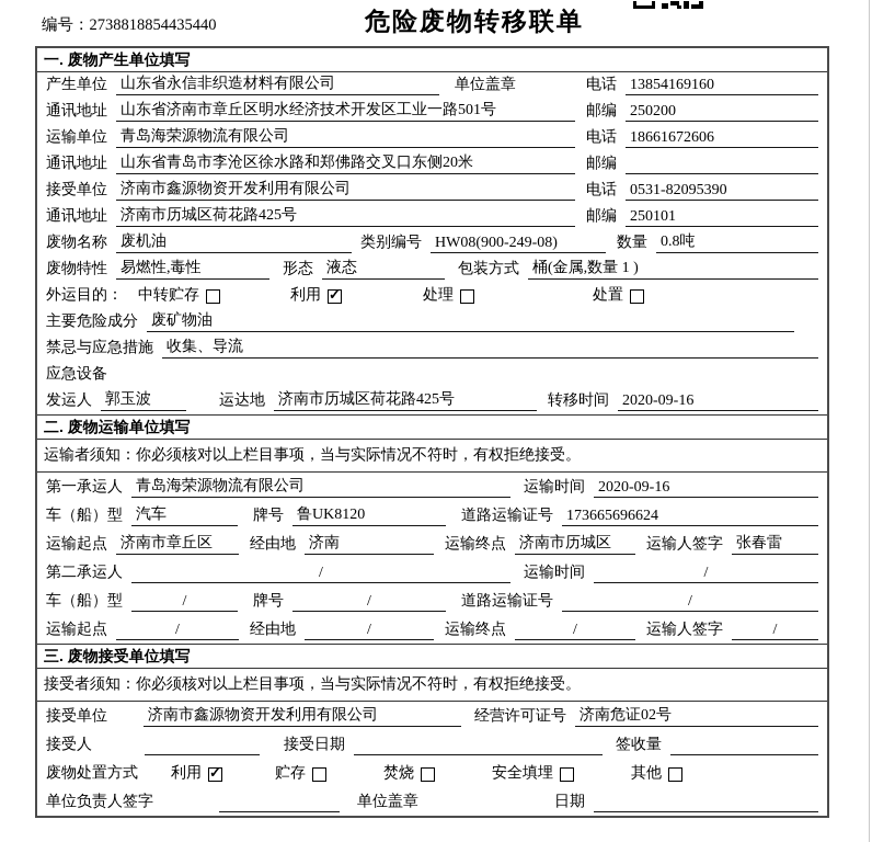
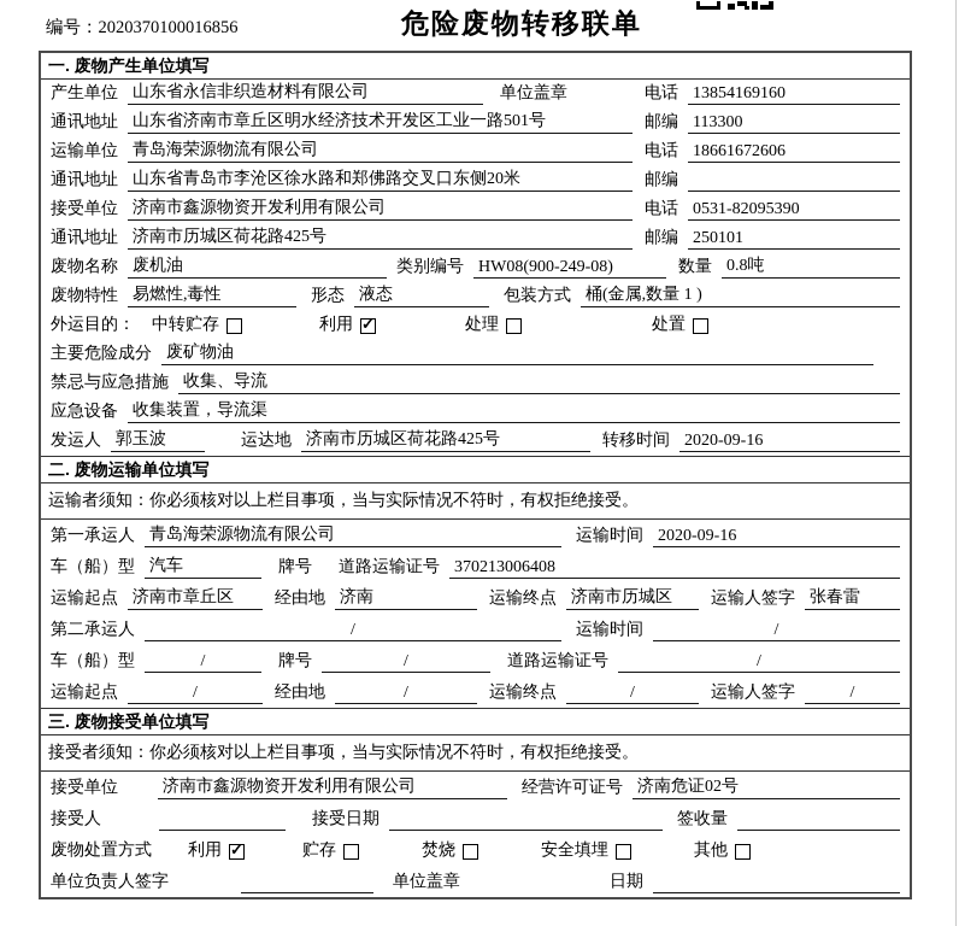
- 编号：2738818854435440
+ 编号：2020370100016856
  危险废物转移联单
  一. 废物产生单位填写
  产生单位
  山东省永信非织造材料有限公司
  单位盖章
  电话
  13854169160
  通讯地址
  山东省济南市章丘区明水经济技术开发区工业一路501号
  邮编
- 250200
+ 113300
  运输单位
  青岛海荣源物流有限公司
  电话
  18661672606
  通讯地址
  山东省青岛市李沧区徐水路和郑佛路交叉口东侧20米
  邮编
  接受单位
  济南市鑫源物资开发利用有限公司
  电话
  0531-82095390
  通讯地址
  济南市历城区荷花路425号
  邮编
  250101
  废物名称
  废机油
  类别编号
  HW08(900-249-08)
  数量
  0.8吨
  废物特性
  易燃性,毒性
  形态
  液态
  包装方式
  桶(金属,数量 1 )
  外运目的：
  中转贮存
  利用
  处理
  处置
  主要危险成分
  废矿物油
  禁忌与应急措施
  收集、导流
  应急设备
+ 收集装置，导流渠
  发运人
  郭玉波
  运达地
  济南市历城区荷花路425号
  转移时间
  2020-09-16
  二. 废物运输单位填写
  运输者须知：你必须核对以上栏目事项，当与实际情况不符时，有权拒绝接受。
  第一承运人
  青岛海荣源物流有限公司
  运输时间
  2020-09-16
  车（船）型
  汽车
  牌号
- 鲁UK8120
  道路运输证号
- 173665696624
+ 370213006408
  运输起点
  济南市章丘区
  经由地
  济南
  运输终点
  济南市历城区
  运输人签字
  张春雷
  第二承运人
  /
  运输时间
  /
  车（船）型
  /
  牌号
  /
  道路运输证号
  /
  运输起点
  /
  经由地
  /
  运输终点
  /
  运输人签字
  /
  三. 废物接受单位填写
  接受者须知：你必须核对以上栏目事项，当与实际情况不符时，有权拒绝接受。
  接受单位
  济南市鑫源物资开发利用有限公司
  经营许可证号
  济南危证02号
  接受人
  接受日期
  签收量
  废物处置方式
  利用
  贮存
  焚烧
  安全填埋
  其他
  单位负责人签字
  单位盖章
  日期
